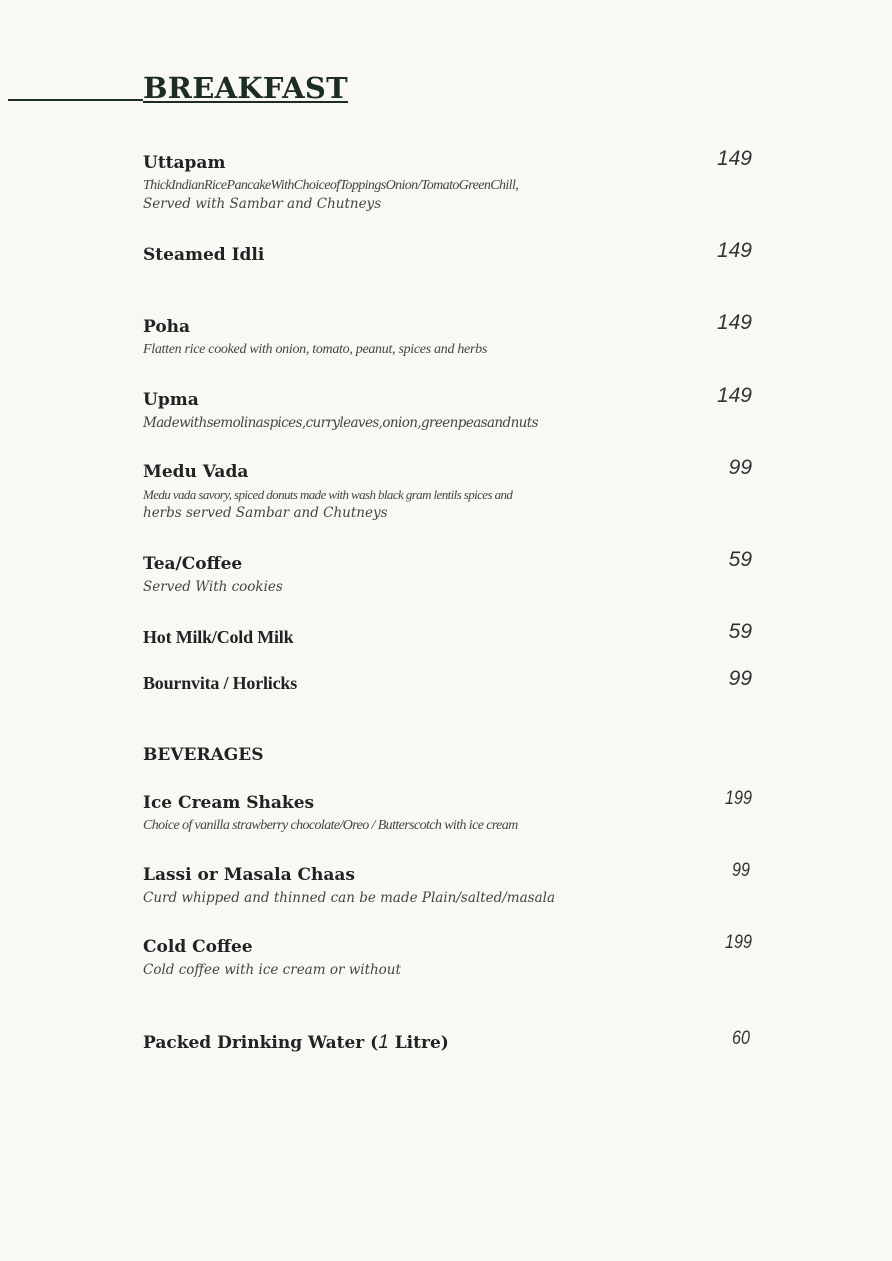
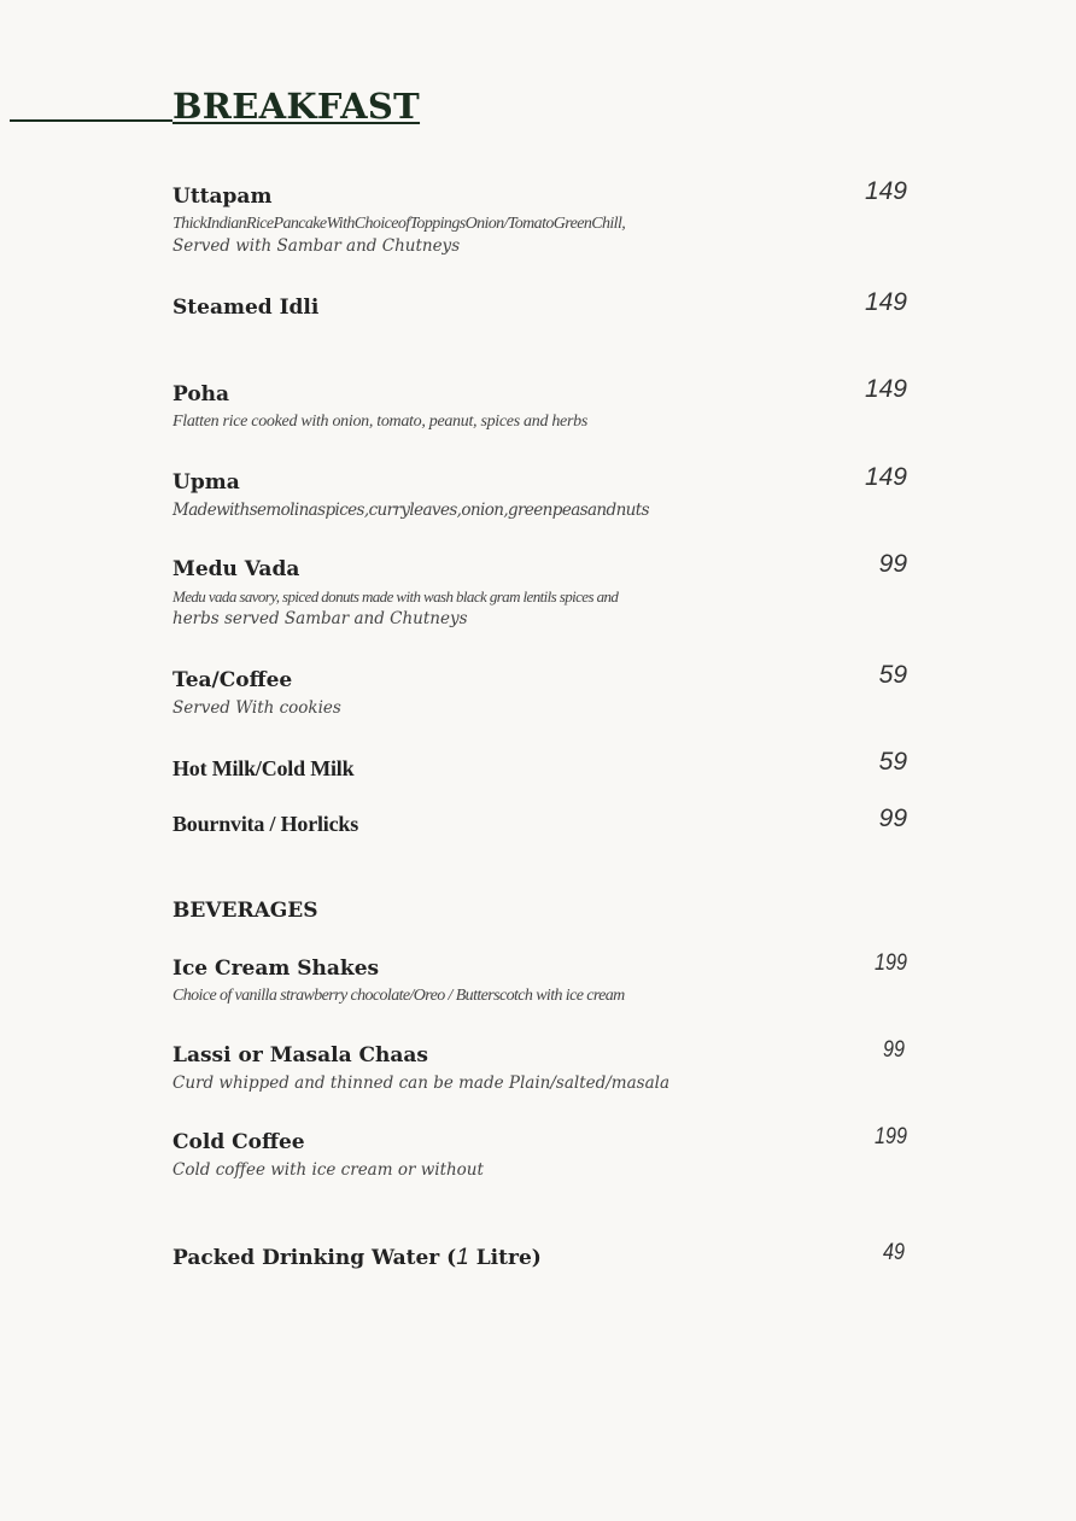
  BREAKFAST
  Uttapam
  ThickIndianRicePancakeWithChoiceofToppingsOnion/TomatoGreenChill,
  Served with Sambar and Chutneys
  149
  Steamed Idli
  149
  Poha
  Flatten rice cooked with onion, tomato, peanut, spices and herbs
  149
  Upma
  Madewithsemolinaspices,curryleaves,onion,greenpeasandnuts
  149
  Medu Vada
  Medu vada savory, spiced donuts made with wash black gram lentils spices and
  herbs served Sambar and Chutneys
  99
  Tea/Coffee
  Served With cookies
  59
  Hot Milk/Cold Milk
  59
  Bournvita / Horlicks
  99
  BEVERAGES
  Ice Cream Shakes
  Choice of vanilla strawberry chocolate/Oreo / Butterscotch with ice cream
  199
  Lassi or Masala Chaas
  Curd whipped and thinned can be made Plain/salted/masala
  99
  Cold Coffee
  Cold coffee with ice cream or without
  199
  Packed Drinking Water (1 Litre)
- 60
+ 49
